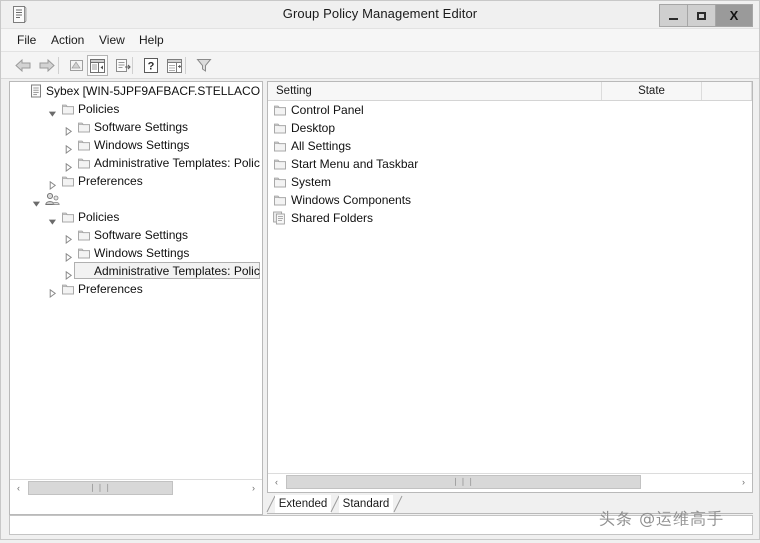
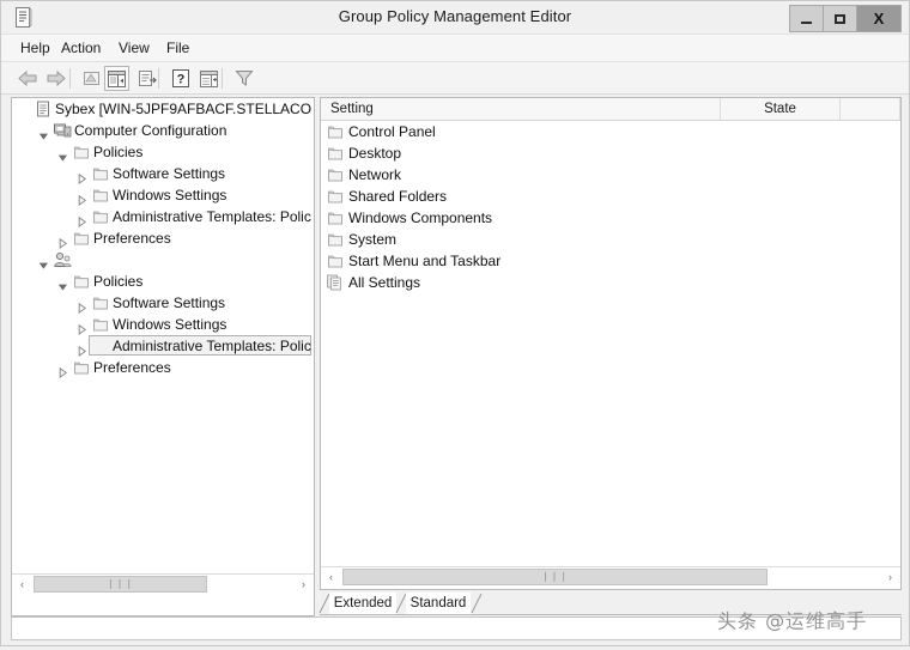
  Group Policy Management Editor
  X
- File
+ Help
  Action
  View
- Help
+ File
  ?
  Sybex [WIN-5JPF9AFBACF.STELLACO
+ Computer Configuration
  Policies
  Software Settings
  Windows Settings
  Administrative Templates: Polic
  Preferences
  Policies
  Software Settings
  Windows Settings
  Administrative Templates: Polic
  Preferences
  ‹
  ❘❘❘
  ›
  Setting
  State
  Control Panel
  Desktop
+ Network
- All Settings
+ Shared Folders
- Start Menu and Taskbar
+ Windows Components
  System
- Windows Components
+ Start Menu and Taskbar
- Shared Folders
+ All Settings
  ‹
  ❘❘❘
  ›
  Extended
  Standard
  头条 @运维高手
